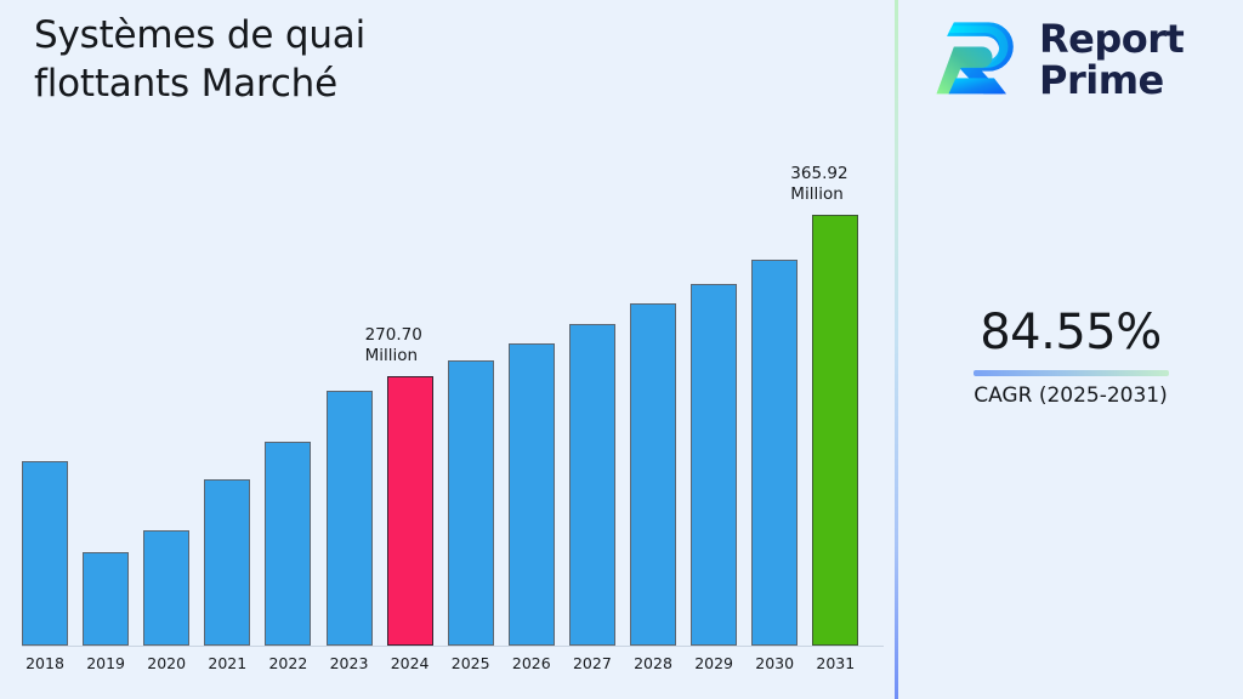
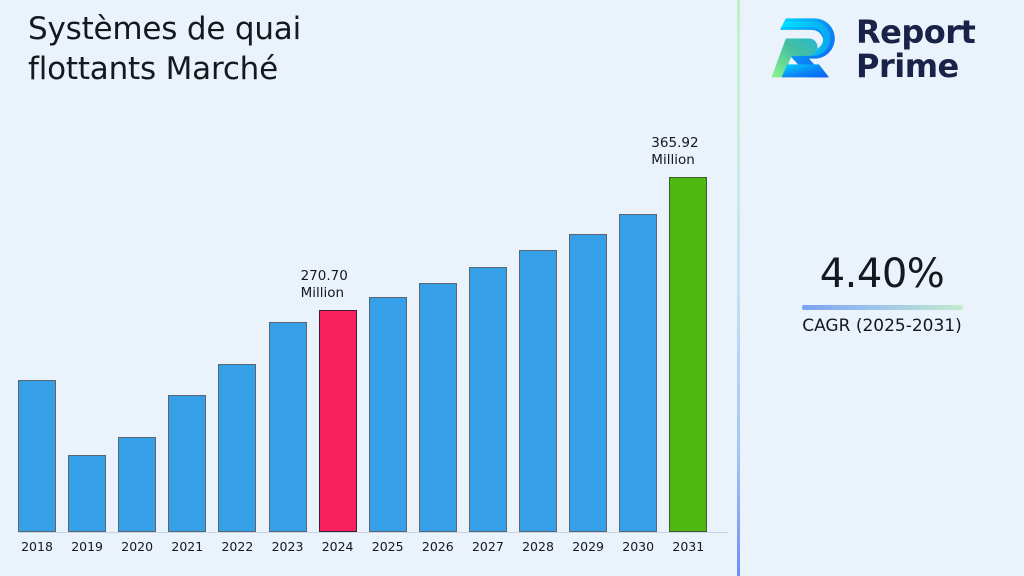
  Systèmes de quai
  flottants Marché
  2018
  2019
  2020
  2021
  2022
  2023
  270.70
  Million
  2024
  2025
  2026
  2027
  2028
  2029
  2030
  365.92
  Million
  2031
  Report
  Prime
- 84.55%
+ 4.40%
  CAGR (2025-2031)
